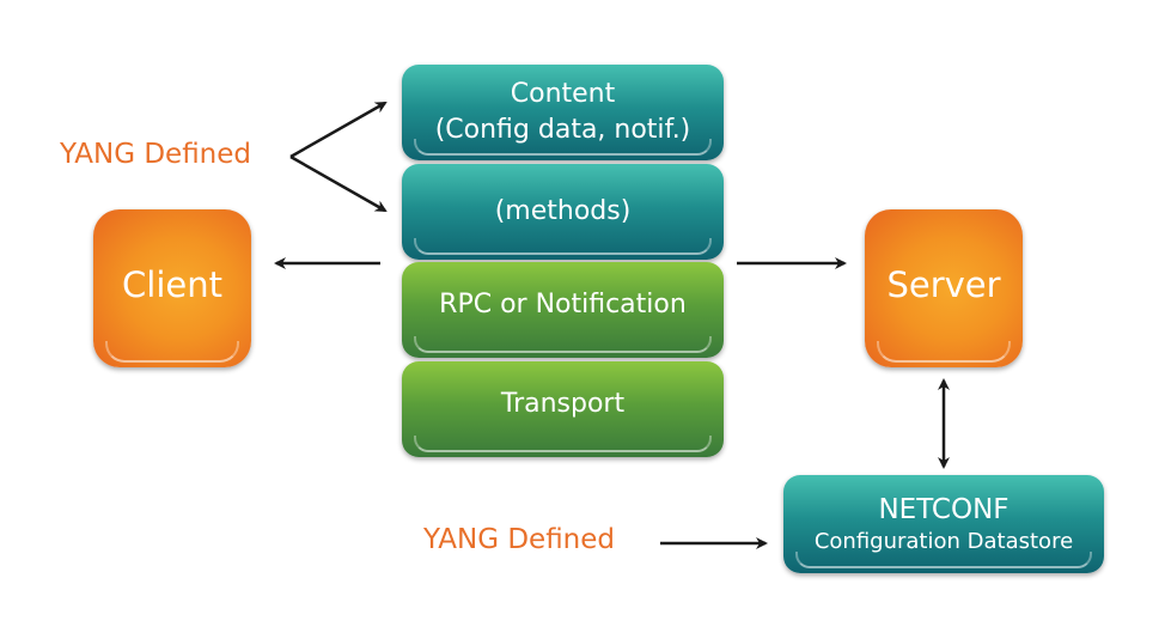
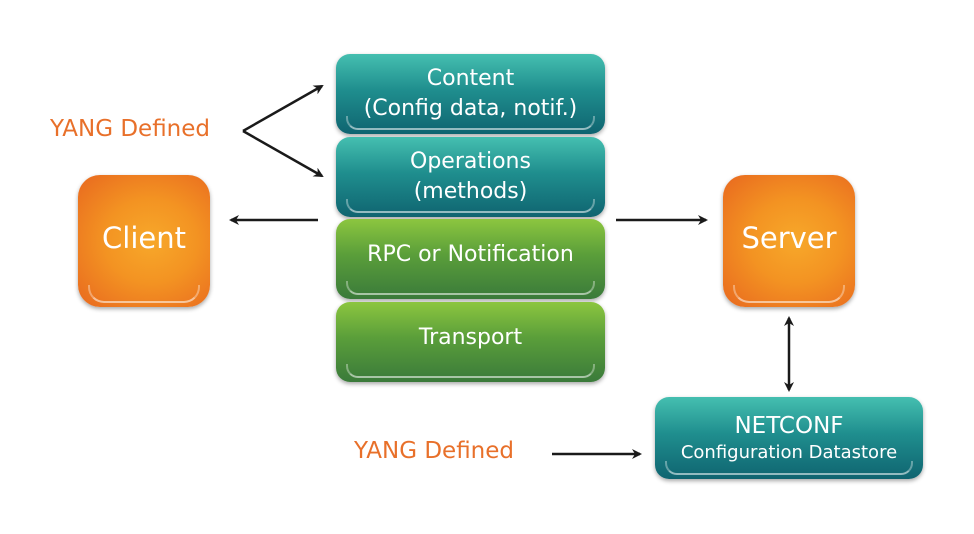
  YANG Defined
  YANG Defined
  Content
  (Config data, notif.)
+ Operations
  (methods)
  RPC or Notification
  Transport
  Client
  Server
  NETCONF
  Configuration Datastore
